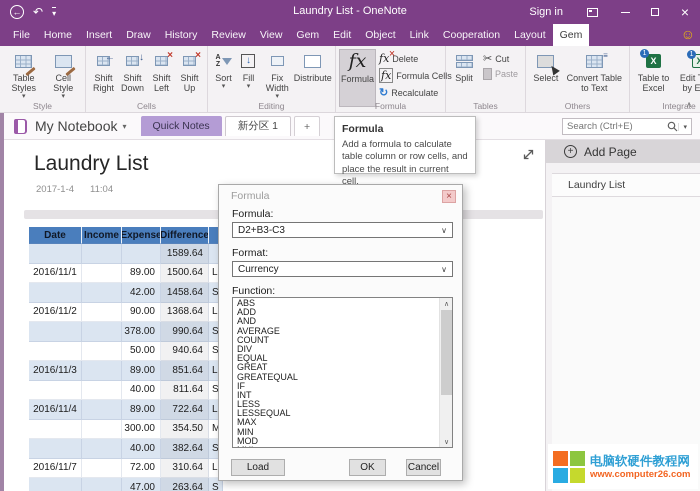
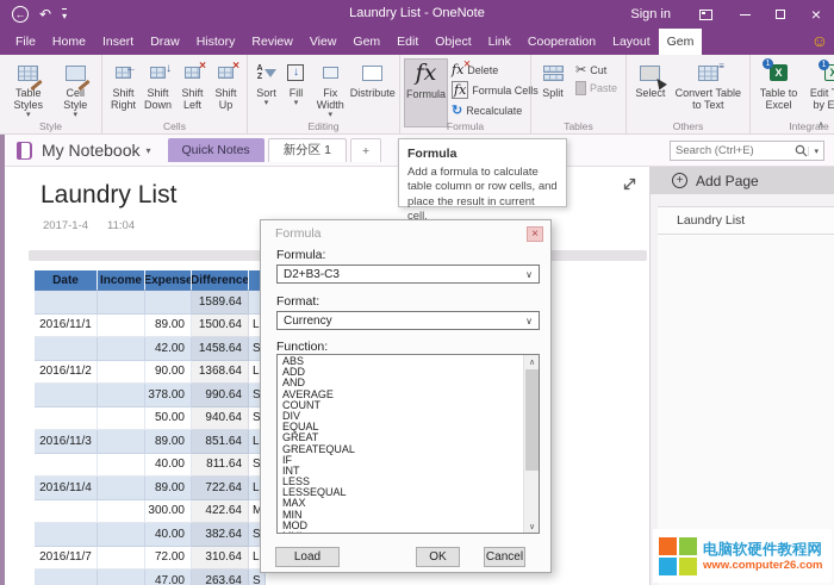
  Laundry List - OneNote
  Sign in
  File
  Home
  Insert
  Draw
  History
  Review
  View
  Gem
  Edit
  Object
  Link
  Cooperation
  Layout
  Gem
  Table Styles
  Cell Style
  Style
  ←
  Shift Right
  ↓
  Shift Down
  Shift Left
  Shift Up
  Cells
  Sort
  ↓
  Fill
  Fix Width
  Distribute
  Editing
  Formula
  Delete
  Formula Cells
  Recalculate
  Formula
  Split
  Cut
  Paste
  Tables
  Select
  ≡
  Convert Table to Text
  Others
  X
  Table to Excel
  Integrate
  My Notebook
  Quick Notes
  新分区 1
  +
  Search (Ctrl+E)
  Laundry List
  2017-1-4 11:04
  Date
  Income
  Expense
  Difference
  1589.64
  2016/11/1
  89.00
  1500.64
  L
  42.00
  1458.64
  S
  2016/11/2
  90.00
  1368.64
  L
  378.00
  990.64
  S
  50.00
  940.64
  S
  2016/11/3
  89.00
  851.64
  L
  40.00
  811.64
  S
  2016/11/4
  89.00
  722.64
  L
  300.00
- 354.50
+ 422.64
  M
  40.00
  382.64
  S
  2016/11/7
  72.00
  310.64
  L
  47.00
  263.64
  S
  Formula
  Add a formula to calculate table column or row cells, and place the result in current cell.
  Formula
  Formula:
  D2+B3-C3
  Format:
  Currency
  Function:
  ABS
  ADD
  AND
  AVERAGE
  COUNT
  DIV
  EQUAL
  GREAT
  GREATEQUAL
  IF
  INT
  LESS
  LESSEQUAL
  MAX
  MIN
  MOD
  Load
  OK
  Cancel
  Add Page
  Laundry List
  电脑软硬件教程网
  www.computer26.com
